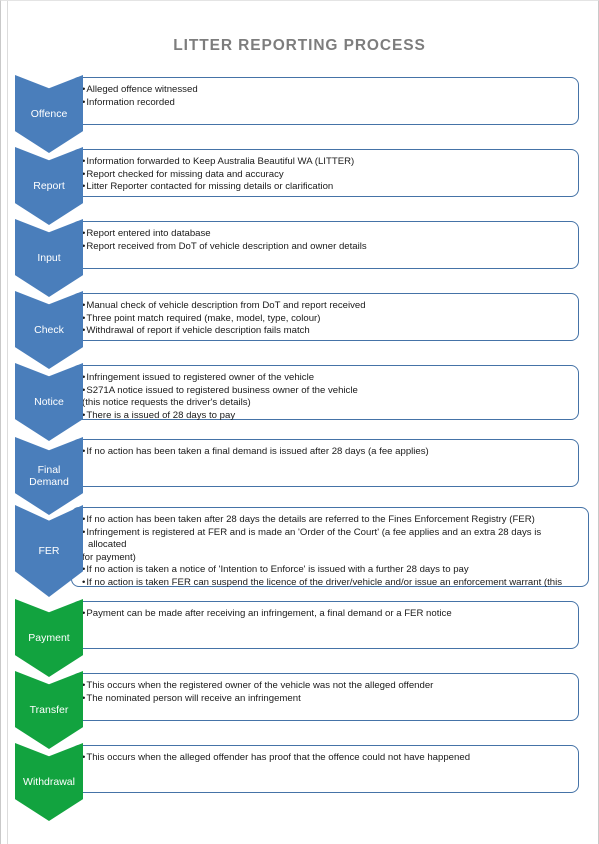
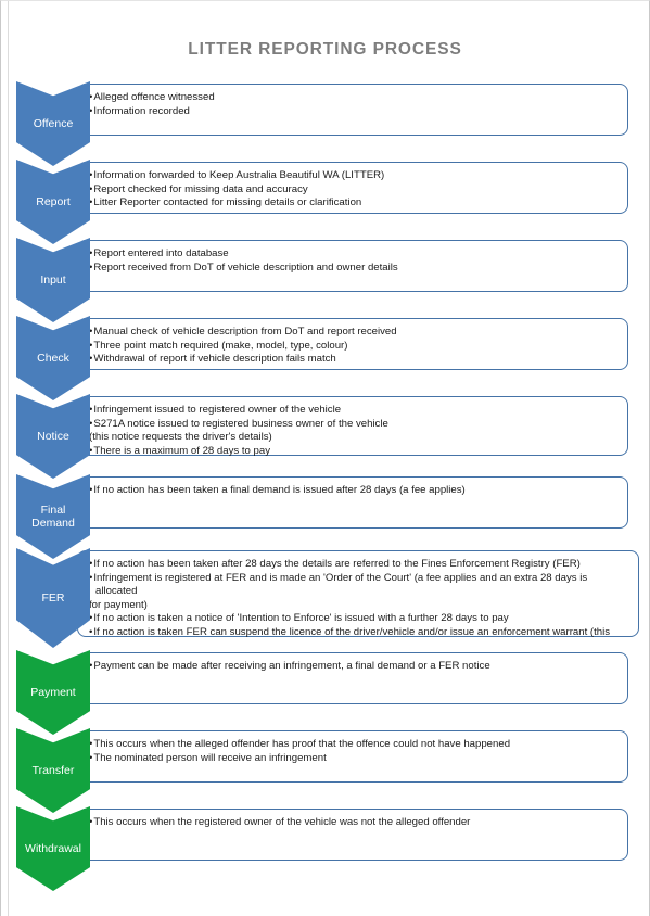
  LITTER REPORTING PROCESS
  Alleged offence witnessed
  Information recorded
  Offence
  Information forwarded to Keep Australia Beautiful WA (LITTER)
  Report checked for missing data and accuracy
  Litter Reporter contacted for missing details or clarification
  Report
  Report entered into database
  Report received from DoT of vehicle description and owner details
  Input
  Manual check of vehicle description from DoT and report received
  Three point match required (make, model, type, colour)
  Withdrawal of report if vehicle description fails match
  Check
  Infringement issued to registered owner of the vehicle
  S271A notice issued to registered business owner of the vehicle
  (this notice requests the driver's details)
- There is a issued of 28 days to pay
+ There is a maximum of 28 days to pay
  Notice
  If no action has been taken a final demand is issued after 28 days (a fee applies)
  Final
  Demand
  If no action has been taken after 28 days the details are referred to the Fines Enforcement Registry (FER)
  Infringement is registered at FER and is made an 'Order of the Court' (a fee applies and an extra 28 days is allocated
  for payment)
  If no action is taken a notice of 'Intention to Enforce' is issued with a further 28 days to pay
  If no action is taken FER can suspend the licence of the driver/vehicle and/or issue an enforcement warrant (this
  FER
  Payment can be made after receiving an infringement, a final demand or a FER notice
  Payment
- This occurs when the registered owner of the vehicle was not the alleged offender
+ This occurs when the alleged offender has proof that the offence could not have happened
  The nominated person will receive an infringement
  Transfer
- This occurs when the alleged offender has proof that the offence could not have happened
+ This occurs when the registered owner of the vehicle was not the alleged offender
  Withdrawal
